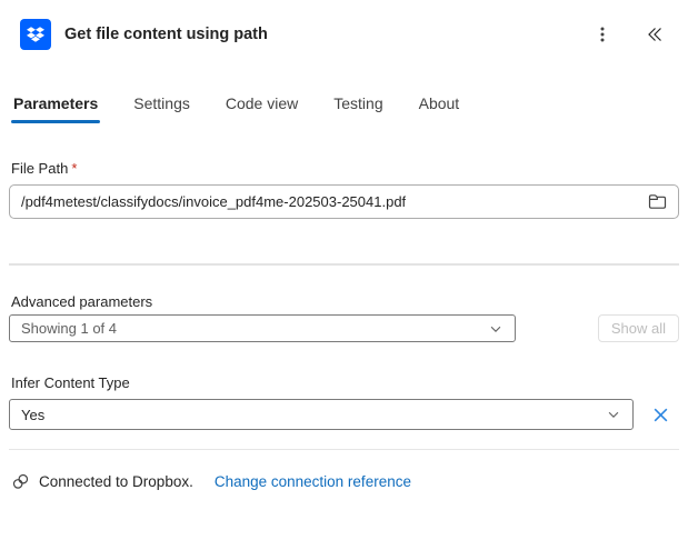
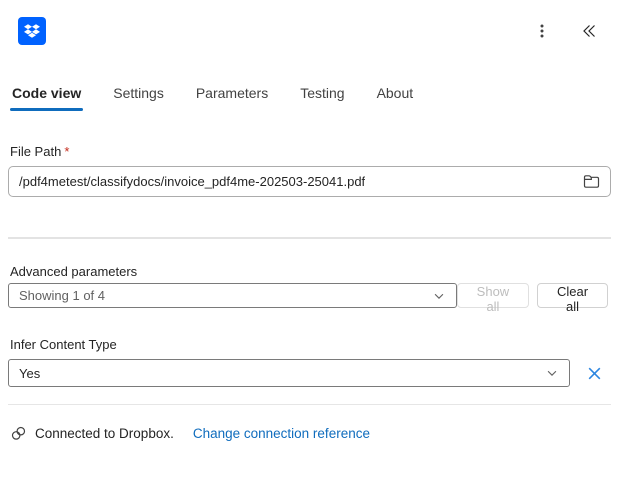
- Get file content using path
- Parameters
+ Code view
  Settings
- Code view
+ Parameters
  Testing
  About
  File Path *
  /pdf4metest/classifydocs/invoice_pdf4me-202503-25041.pdf
  Advanced parameters
  Showing 1 of 4
  Show all
+ Clear all
  Infer Content Type
  Yes
  Connected to Dropbox.
  Change connection reference
